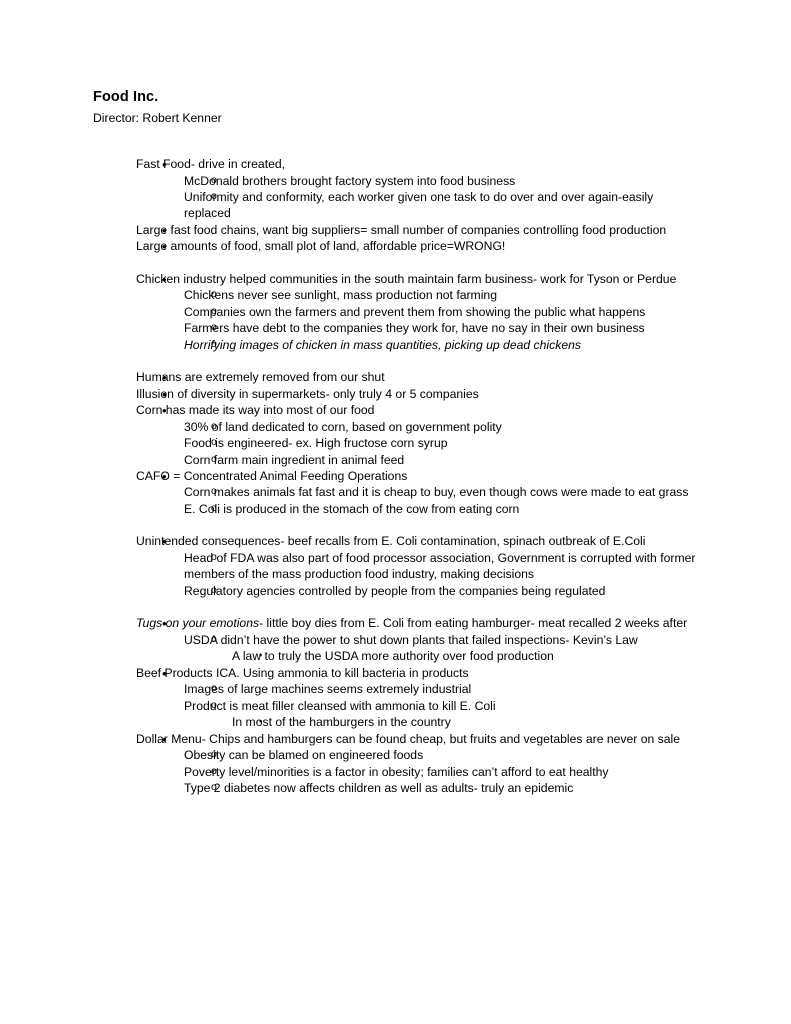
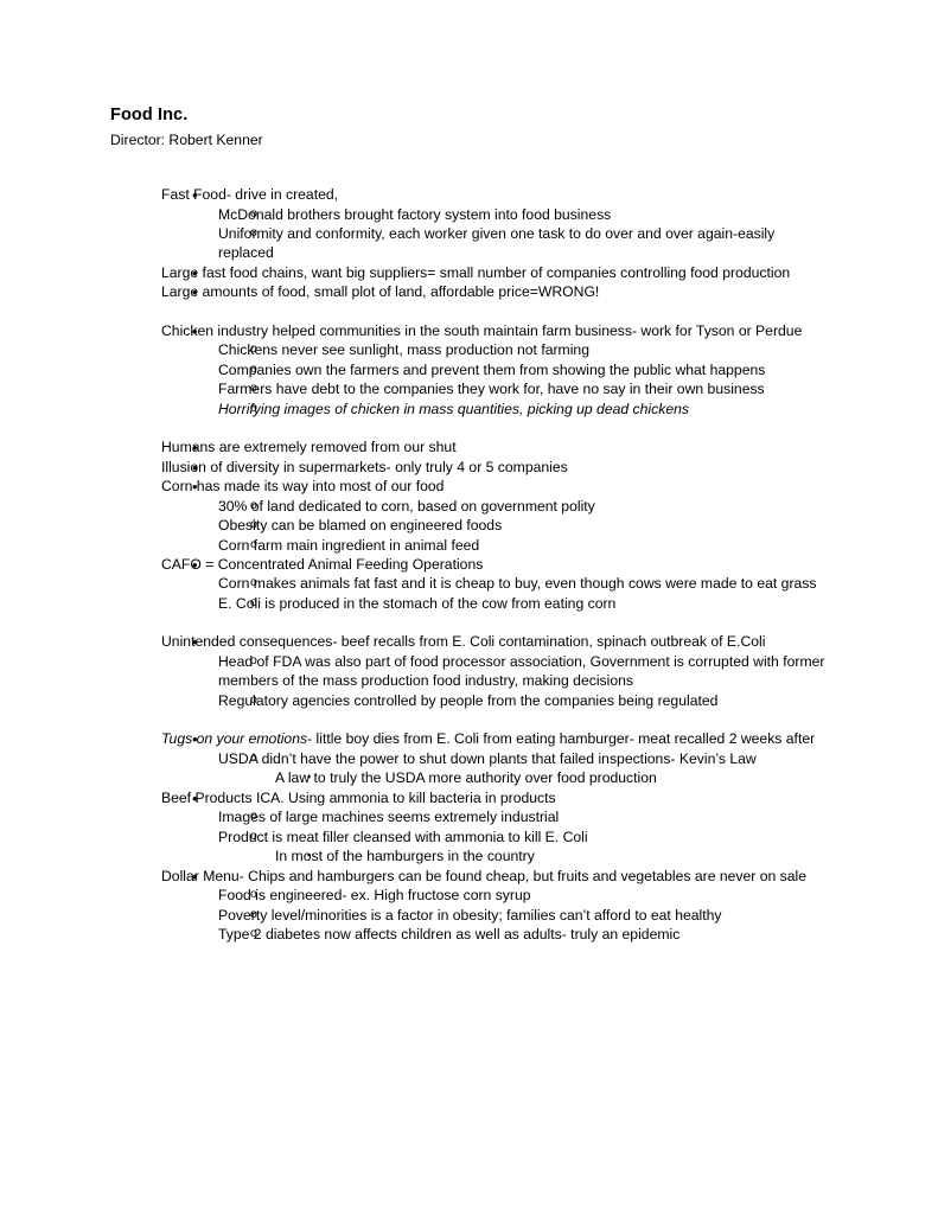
  Food Inc.
  Director: Robert Kenner
  Fast Food- drive in created,
  McDonald brothers brought factory system into food business
  Uniformity and conformity, each worker given one task to do over and over again-easily replaced
  Large fast food chains, want big suppliers= small number of companies controlling food production
  Large amounts of food, small plot of land, affordable price=WRONG!
  Chicken industry helped communities in the south maintain farm business- work for Tyson or Perdue
  Chickens never see sunlight, mass production not farming
  Companies own the farmers and prevent them from showing the public what happens
  Farmers have debt to the companies they work for, have no say in their own business
  Horrifying images of chicken in mass quantities, picking up dead chickens
  Humans are extremely removed from our shut
  Illusion of diversity in supermarkets- only truly 4 or 5 companies
  Corn has made its way into most of our food
  30% of land dedicated to corn, based on government polity
- Food is engineered- ex. High fructose corn syrup
+ Obesity can be blamed on engineered foods
  Corn farm main ingredient in animal feed
  CAFO = Concentrated Animal Feeding Operations
  Corn makes animals fat fast and it is cheap to buy, even though cows were made to eat grass
  E. Coli is produced in the stomach of the cow from eating corn
  Unintended consequences- beef recalls from E. Coli contamination, spinach outbreak of E.Coli
  Head of FDA was also part of food processor association, Government is corrupted with former members of the mass production food industry, making decisions
  Regulatory agencies controlled by people from the companies being regulated
  Tugs on your emotions- little boy dies from E. Coli from eating hamburger- meat recalled 2 weeks after
  USDA didn’t have the power to shut down plants that failed inspections- Kevin’s Law
  A law to truly the USDA more authority over food production
  Beef Products ICA. Using ammonia to kill bacteria in products
  Images of large machines seems extremely industrial
  Product is meat filler cleansed with ammonia to kill E. Coli
  In most of the hamburgers in the country
  Dollar Menu- Chips and hamburgers can be found cheap, but fruits and vegetables are never on sale
- Obesity can be blamed on engineered foods
+ Food is engineered- ex. High fructose corn syrup
  Poverty level/minorities is a factor in obesity; families can’t afford to eat healthy
  Type 2 diabetes now affects children as well as adults- truly an epidemic
